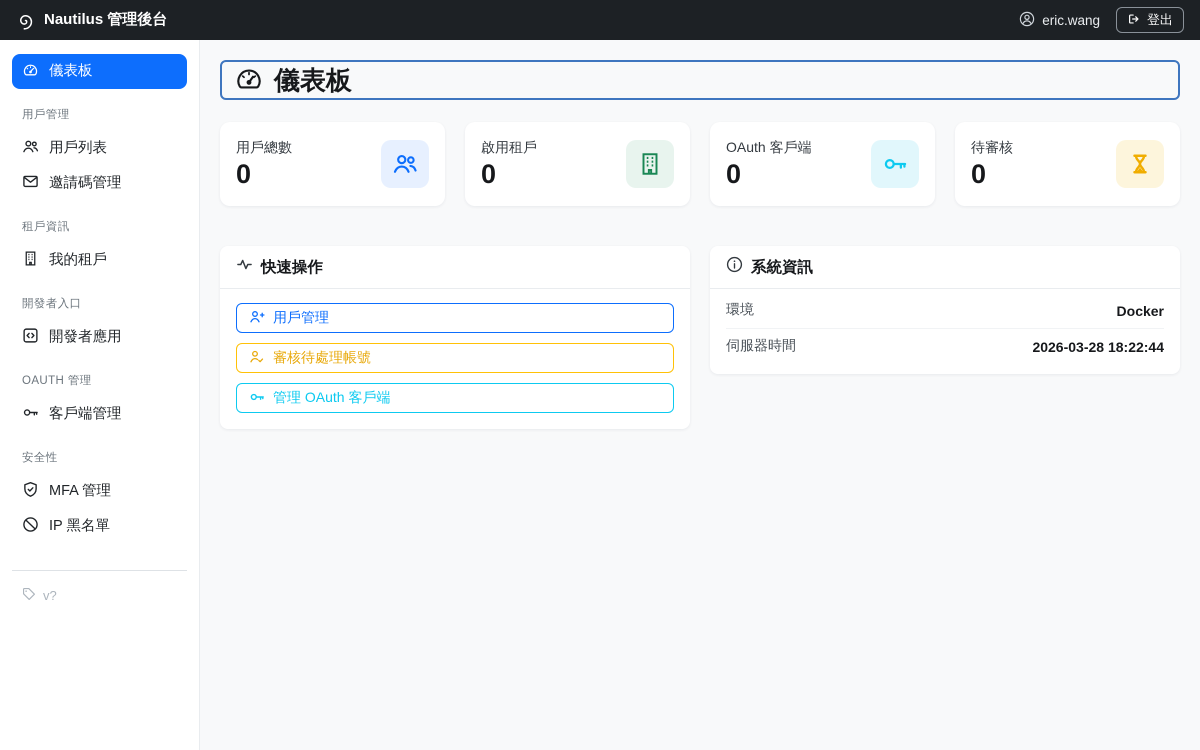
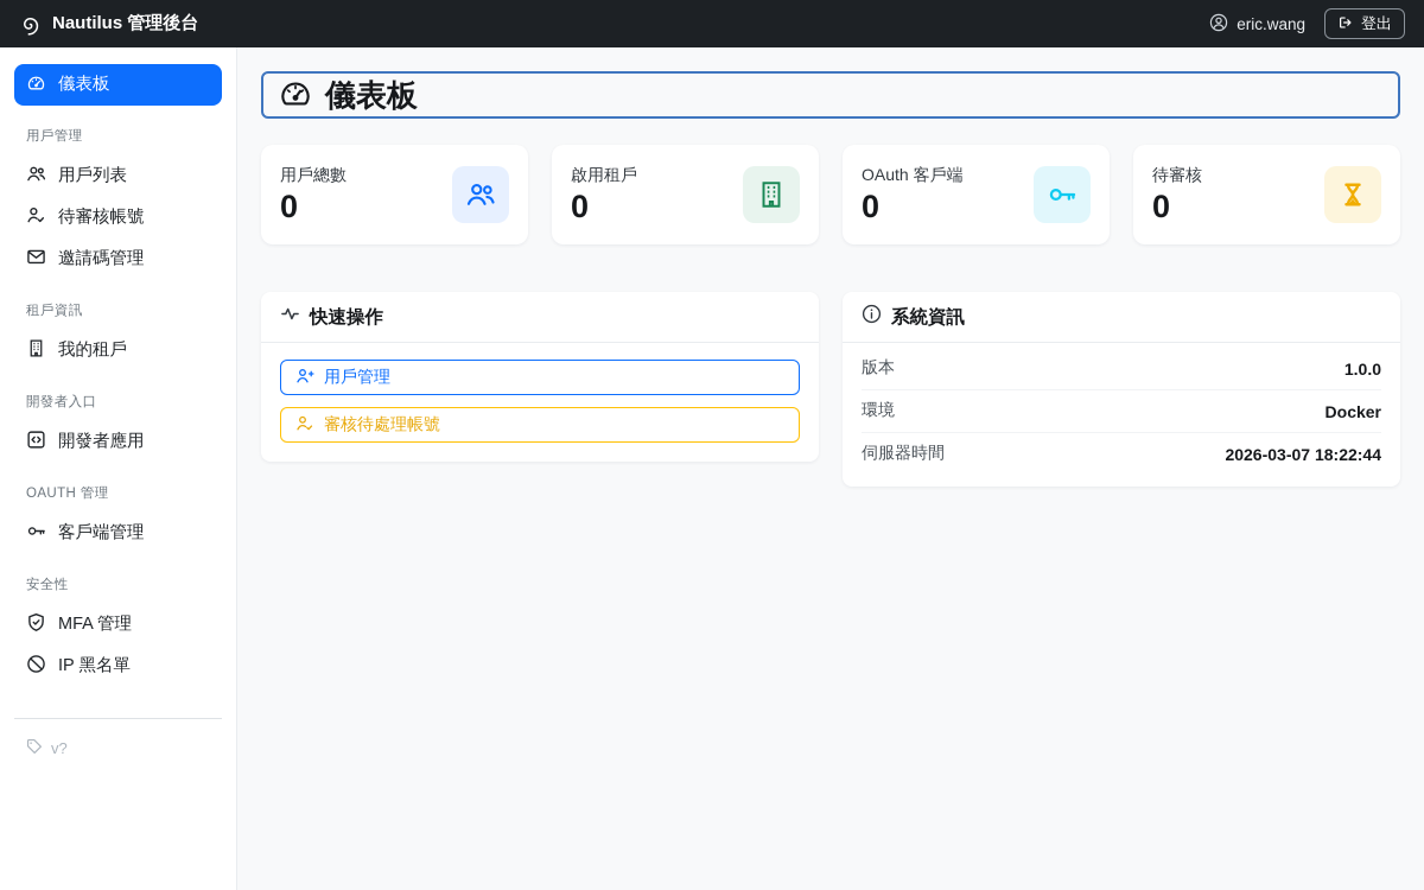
  Nautilus 管理後台
  eric.wang
  登出
  儀表板
  用戶管理
  用戶列表
+ 待審核帳號
  邀請碼管理
  租戶資訊
  我的租戶
  開發者入口
  開發者應用
  OAUTH 管理
  客戶端管理
  安全性
  MFA 管理
  IP 黑名單
  v?
  儀表板
  用戶總數
  0
  啟用租戶
  0
  OAuth 客戶端
  0
  待審核
  0
  快速操作
  用戶管理
  審核待處理帳號
- 管理 OAuth 客戶端
  系統資訊
+ 版本
+ 1.0.0
  環境
  Docker
  伺服器時間
- 2026-03-28 18:22:44
+ 2026-03-07 18:22:44
